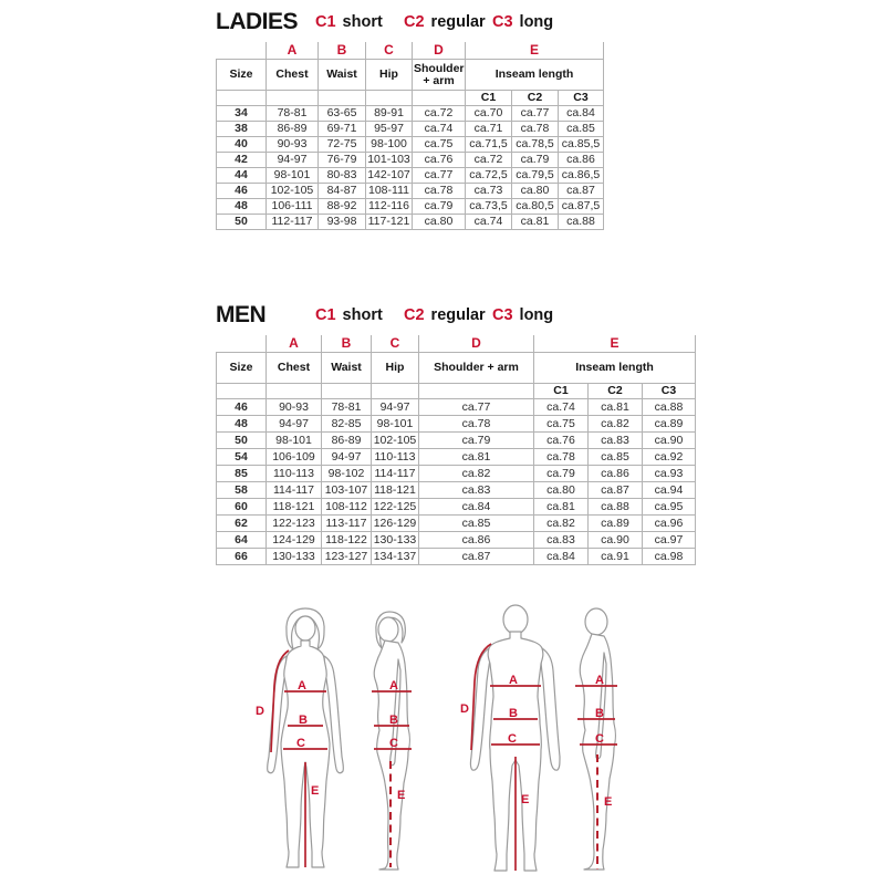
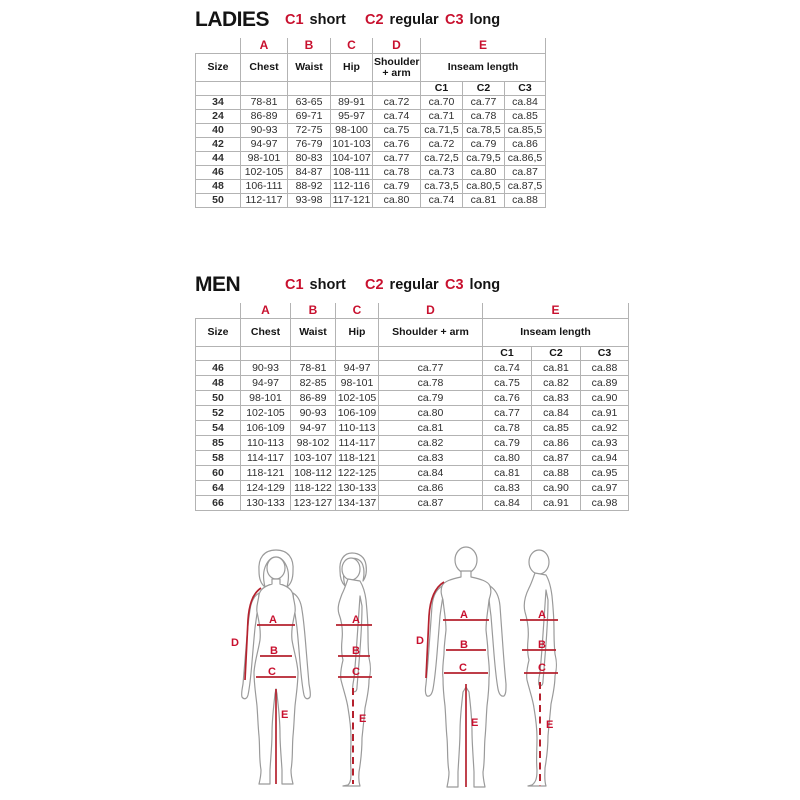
  LADIES
  C1 short
  C2 regular
  C3 long
  	A	B	C	D	E
  Size	Chest	Waist	Hip	Shoulder + arm	Inseam length
  					C1	C2	C3
  34	78-81	63-65	89-91	ca.72	ca.70	ca.77	ca.84
- 38	86-89	69-71	95-97	ca.74	ca.71	ca.78	ca.85
+ 24	86-89	69-71	95-97	ca.74	ca.71	ca.78	ca.85
  40	90-93	72-75	98-100	ca.75	ca.71,5	ca.78,5	ca.85,5
  42	94-97	76-79	101-103	ca.76	ca.72	ca.79	ca.86
- 44	98-101	80-83	142-107	ca.77	ca.72,5	ca.79,5	ca.86,5
+ 44	98-101	80-83	104-107	ca.77	ca.72,5	ca.79,5	ca.86,5
  46	102-105	84-87	108-111	ca.78	ca.73	ca.80	ca.87
  48	106-111	88-92	112-116	ca.79	ca.73,5	ca.80,5	ca.87,5
  50	112-117	93-98	117-121	ca.80	ca.74	ca.81	ca.88
  MEN
  C1 short
  C2 regular
  C3 long
  	A	B	C	D	E
  Size	Chest	Waist	Hip	Shoulder + arm	Inseam length
  					C1	C2	C3
  46	90-93	78-81	94-97	ca.77	ca.74	ca.81	ca.88
  48	94-97	82-85	98-101	ca.78	ca.75	ca.82	ca.89
  50	98-101	86-89	102-105	ca.79	ca.76	ca.83	ca.90
+ 52	102-105	90-93	106-109	ca.80	ca.77	ca.84	ca.91
  54	106-109	94-97	110-113	ca.81	ca.78	ca.85	ca.92
  85	110-113	98-102	114-117	ca.82	ca.79	ca.86	ca.93
  58	114-117	103-107	118-121	ca.83	ca.80	ca.87	ca.94
  60	118-121	108-112	122-125	ca.84	ca.81	ca.88	ca.95
- 62	122-123	113-117	126-129	ca.85	ca.82	ca.89	ca.96
  64	124-129	118-122	130-133	ca.86	ca.83	ca.90	ca.97
  66	130-133	123-127	134-137	ca.87	ca.84	ca.91	ca.98
  D
  A
  B
  C
  E
  A
  B
  C
  E
  D
  A
  B
  C
  E
  A
  B
  C
  E
